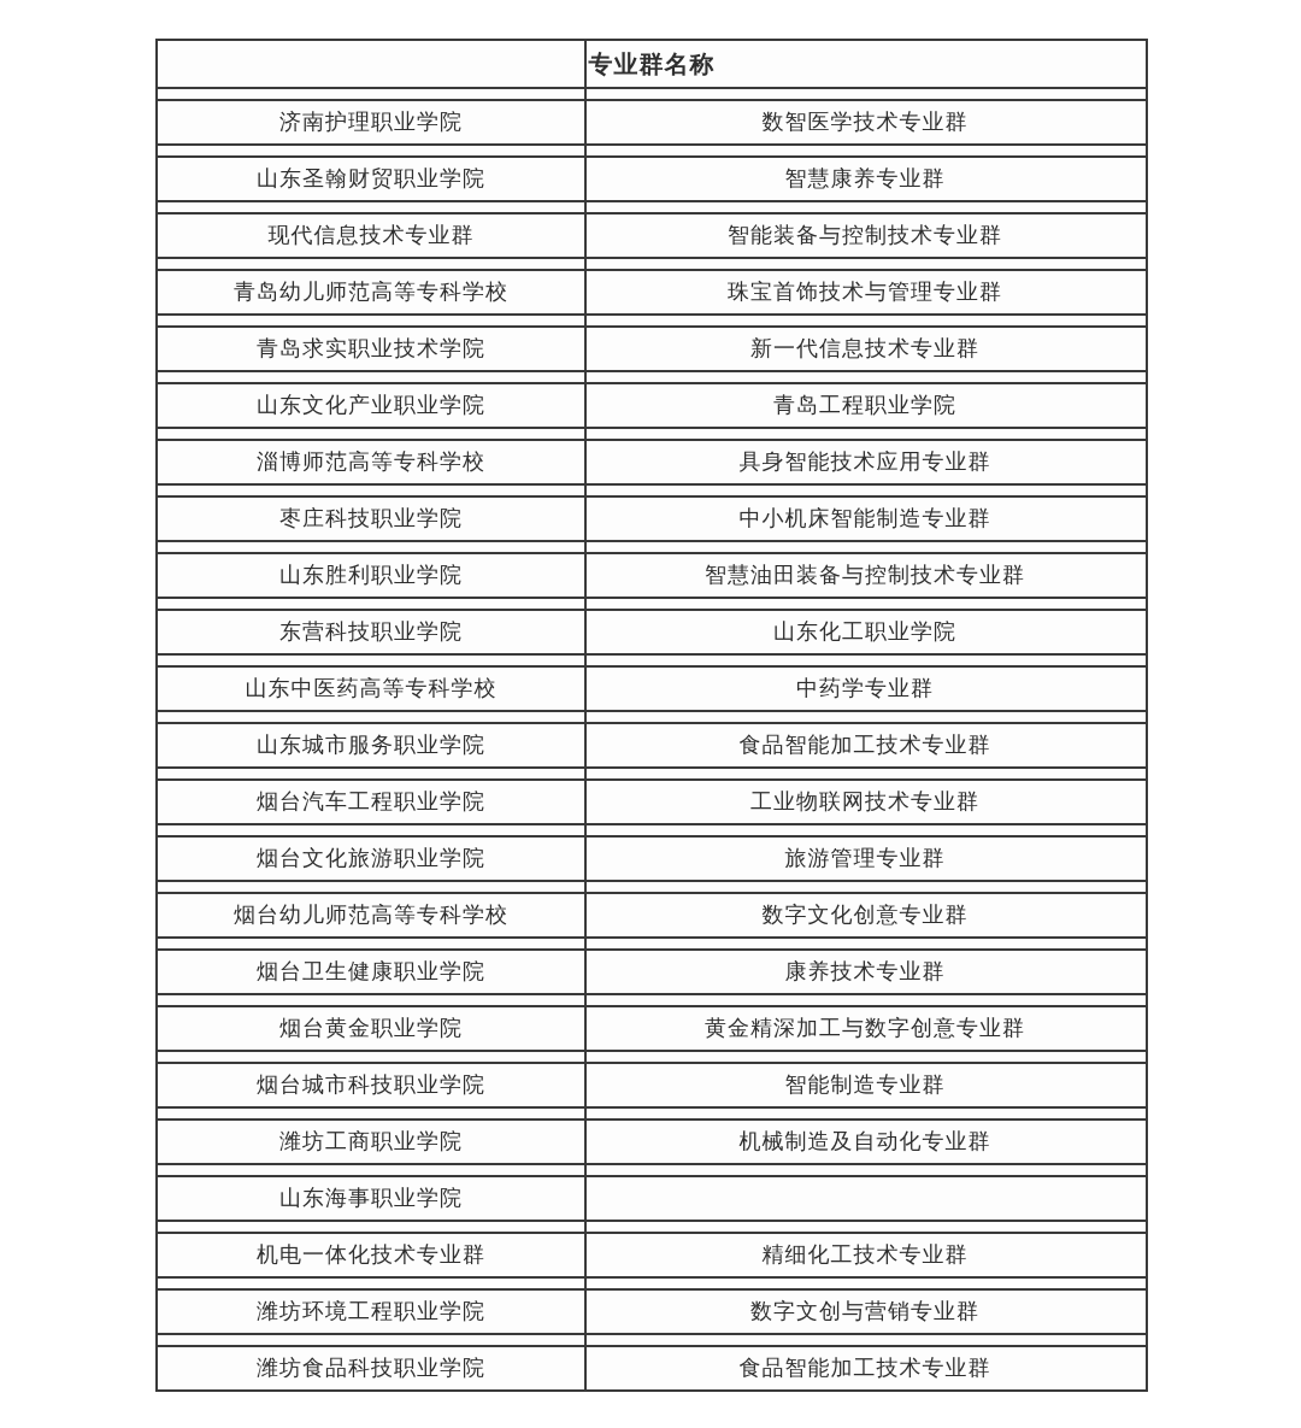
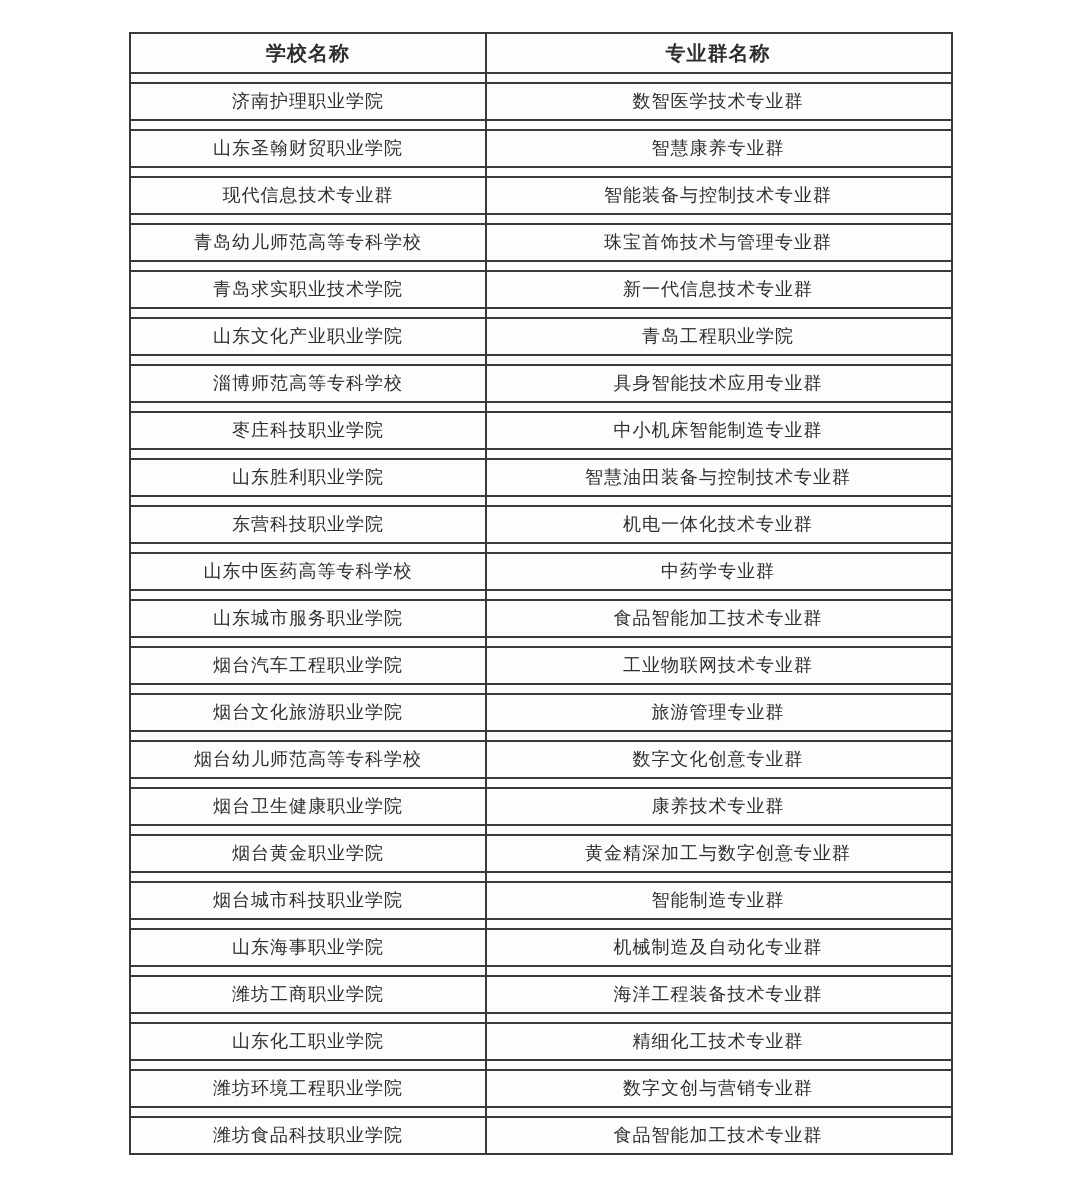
+ 学校名称
  专业群名称
  济南护理职业学院
  数智医学技术专业群
  山东圣翰财贸职业学院
  智慧康养专业群
  现代信息技术专业群
  智能装备与控制技术专业群
  青岛幼儿师范高等专科学校
  珠宝首饰技术与管理专业群
  青岛求实职业技术学院
  新一代信息技术专业群
  山东文化产业职业学院
  青岛工程职业学院
  淄博师范高等专科学校
  具身智能技术应用专业群
  枣庄科技职业学院
  中小机床智能制造专业群
  山东胜利职业学院
  智慧油田装备与控制技术专业群
  东营科技职业学院
- 山东化工职业学院
+ 机电一体化技术专业群
  山东中医药高等专科学校
  中药学专业群
  山东城市服务职业学院
  食品智能加工技术专业群
  烟台汽车工程职业学院
  工业物联网技术专业群
  烟台文化旅游职业学院
  旅游管理专业群
  烟台幼儿师范高等专科学校
  数字文化创意专业群
  烟台卫生健康职业学院
  康养技术专业群
  烟台黄金职业学院
  黄金精深加工与数字创意专业群
  烟台城市科技职业学院
  智能制造专业群
- 潍坊工商职业学院
+ 山东海事职业学院
  机械制造及自动化专业群
- 山东海事职业学院
+ 潍坊工商职业学院
+ 海洋工程装备技术专业群
- 机电一体化技术专业群
+ 山东化工职业学院
  精细化工技术专业群
  潍坊环境工程职业学院
  数字文创与营销专业群
  潍坊食品科技职业学院
  食品智能加工技术专业群
